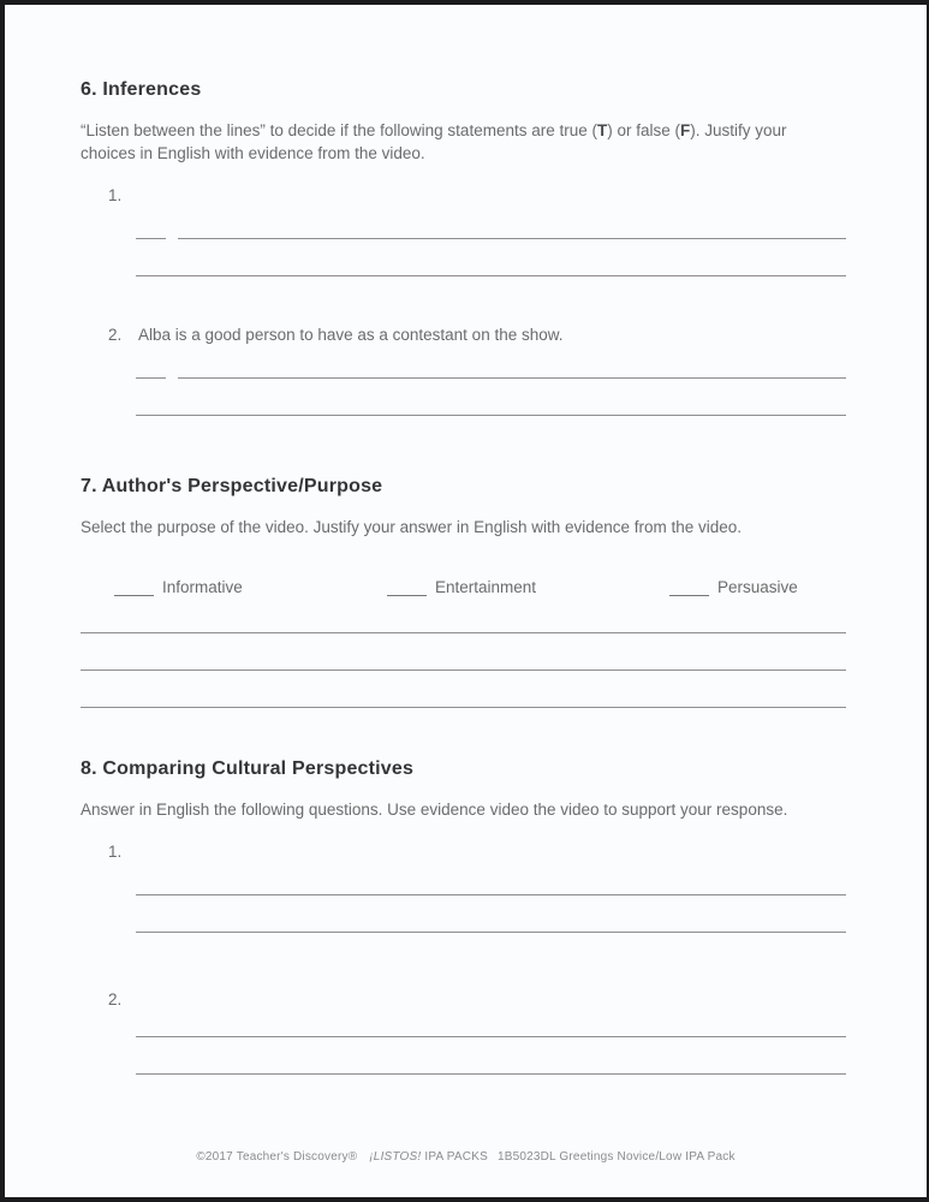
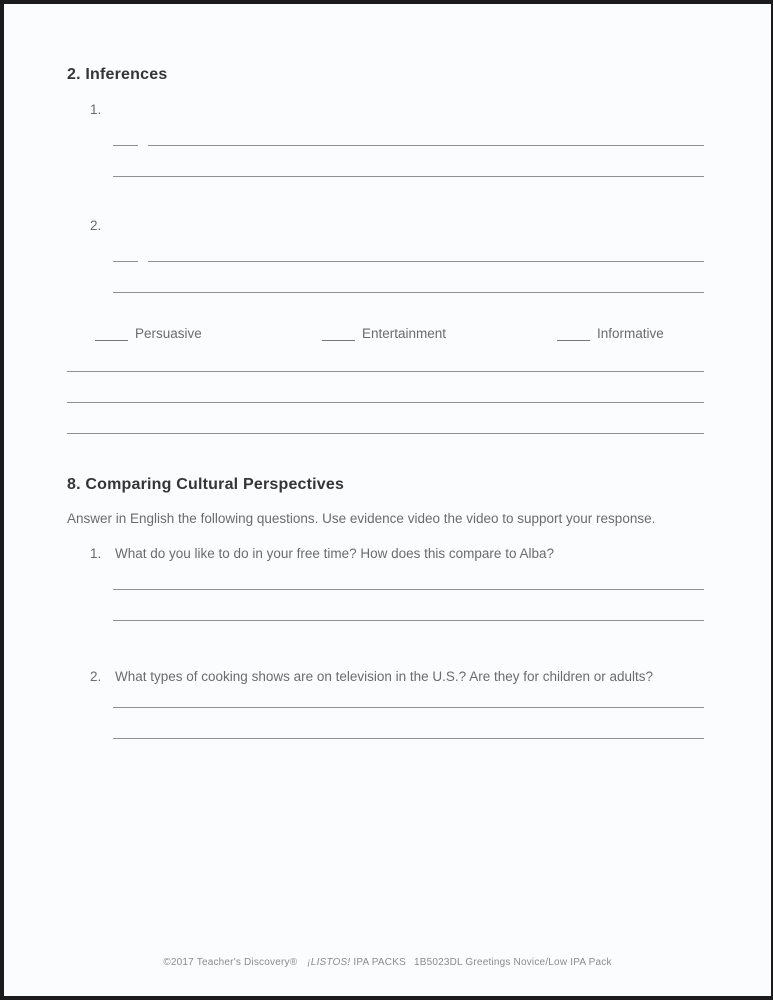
- 6. Inferences
+ 2. Inferences
- “Listen between the lines” to decide if the following statements are true (T) or false (F). Justify your choices in English with evidence from the video.
  1.
  2.
- Alba is a good person to have as a contestant on the show.
- 7. Author's Perspective/Purpose
- Select the purpose of the video. Justify your answer in English with evidence from the video.
- Informative
+ Persuasive
  Entertainment
- Persuasive
+ Informative
  8. Comparing Cultural Perspectives
  Answer in English the following questions. Use evidence video the video to support your response.
  1.
+ What do you like to do in your free time? How does this compare to Alba?
  2.
+ What types of cooking shows are on television in the U.S.? Are they for children or adults?
  ©2017 Teacher's Discovery® ¡LISTOS! IPA PACKS 1B5023DL Greetings Novice/Low IPA Pack
